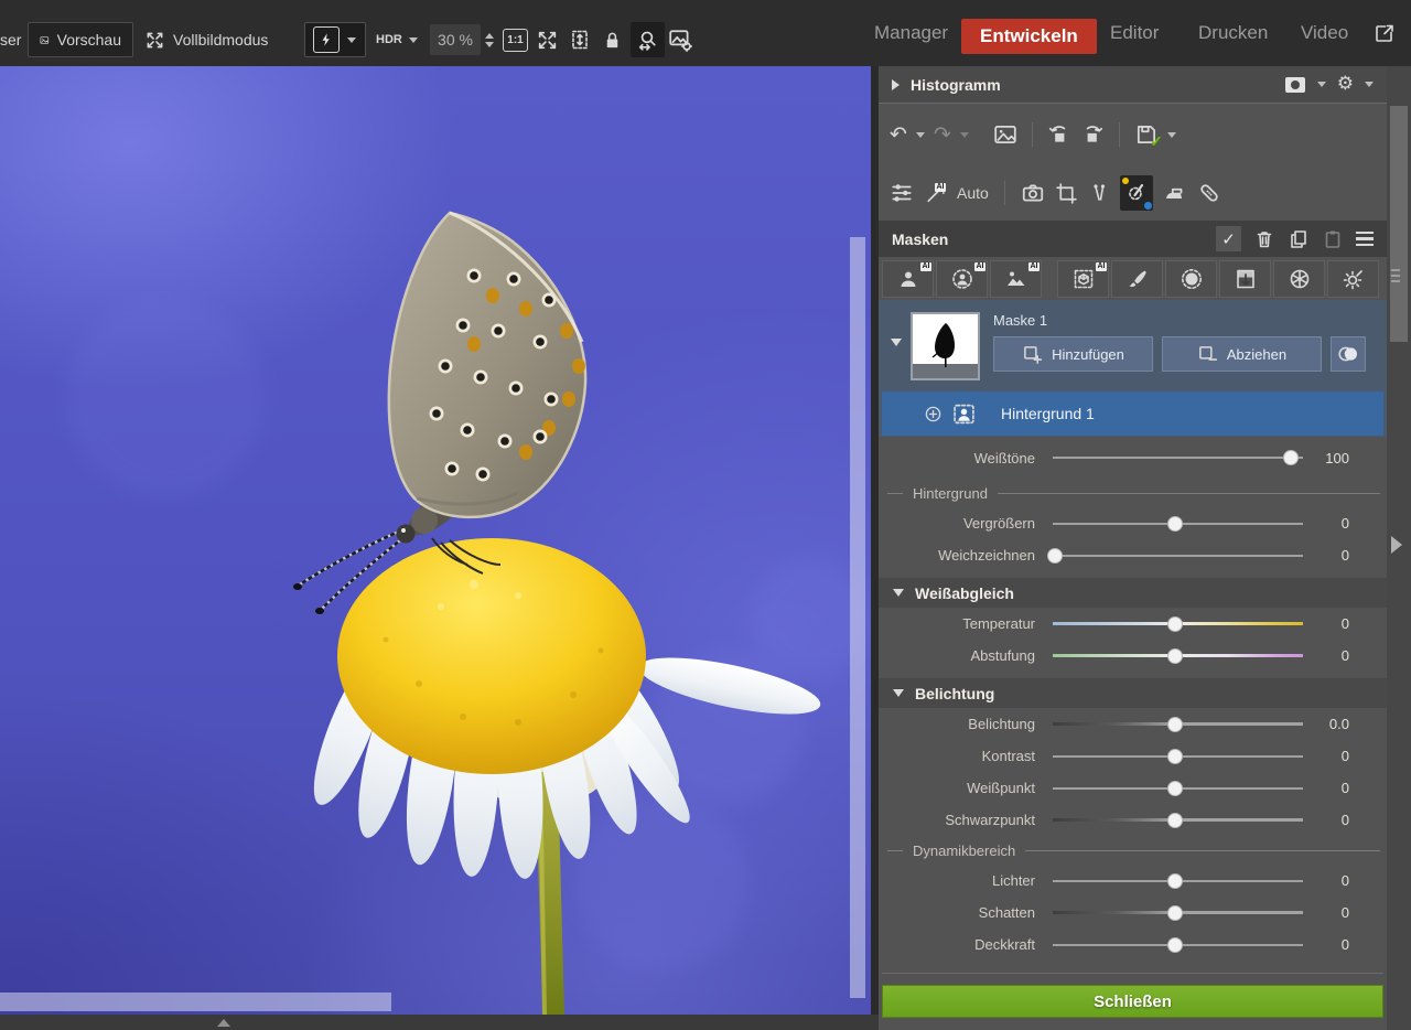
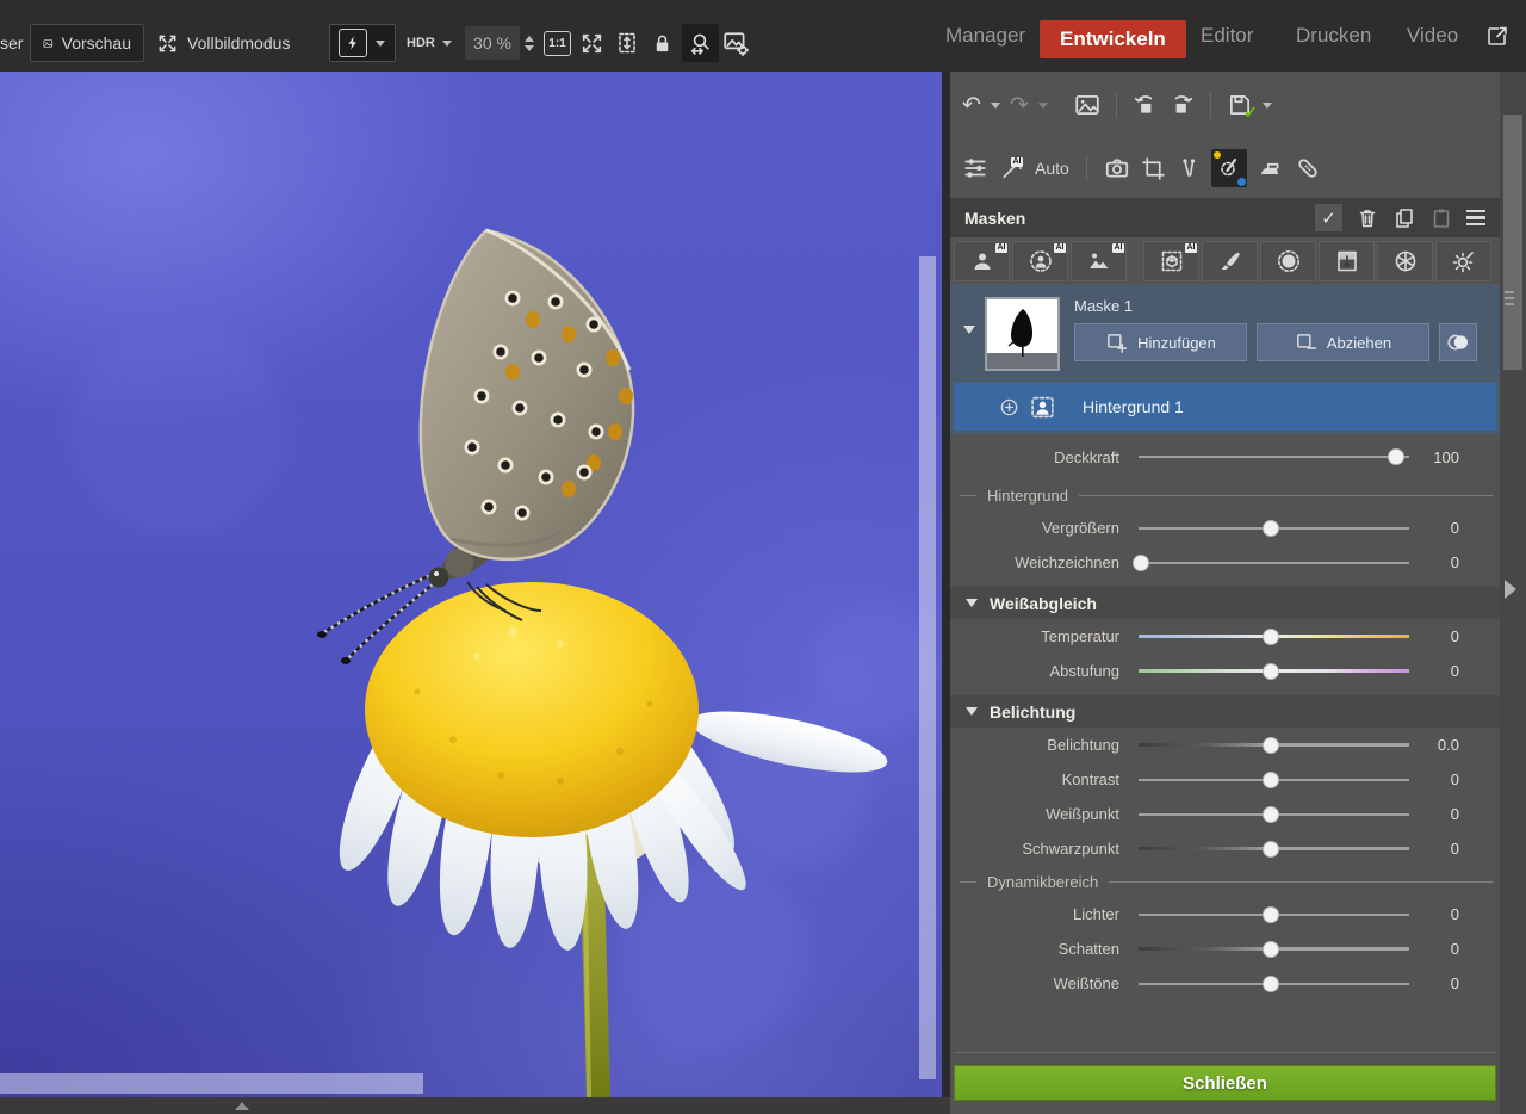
  ser
  Vorschau
  Vollbildmodus
  HDR
  30 %
  1:1
  Manager
  Entwickeln
  Editor
  Drucken
  Video
- Histogramm
- ⚙
  ↶
  ↷
  ✓
  Auto
  Masken
  ✓
  Maske 1
  Hinzufügen
  Abziehen
  Hintergrund 1
- Weißtöne
+ Deckkraft
  100
  Hintergrund
  Vergrößern
  0
  Weichzeichnen
  0
  Weißabgleich
  Temperatur
  0
  Abstufung
  0
  Belichtung
  Belichtung
  0.0
  Kontrast
  0
  Weißpunkt
  0
  Schwarzpunkt
  0
  Dynamikbereich
  Lichter
  0
  Schatten
  0
- Deckkraft
+ Weißtöne
  0
  Schließen
